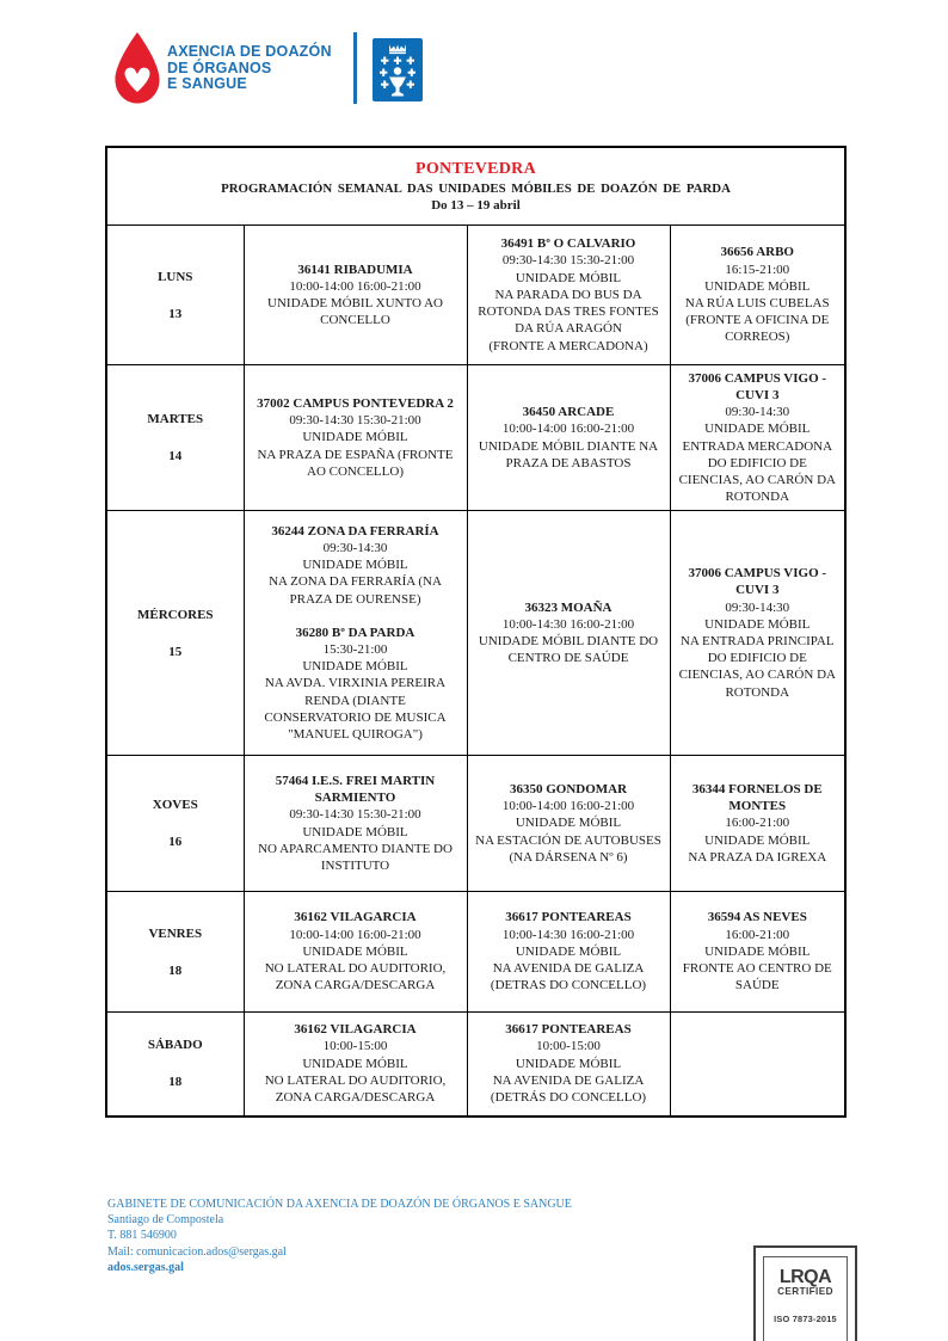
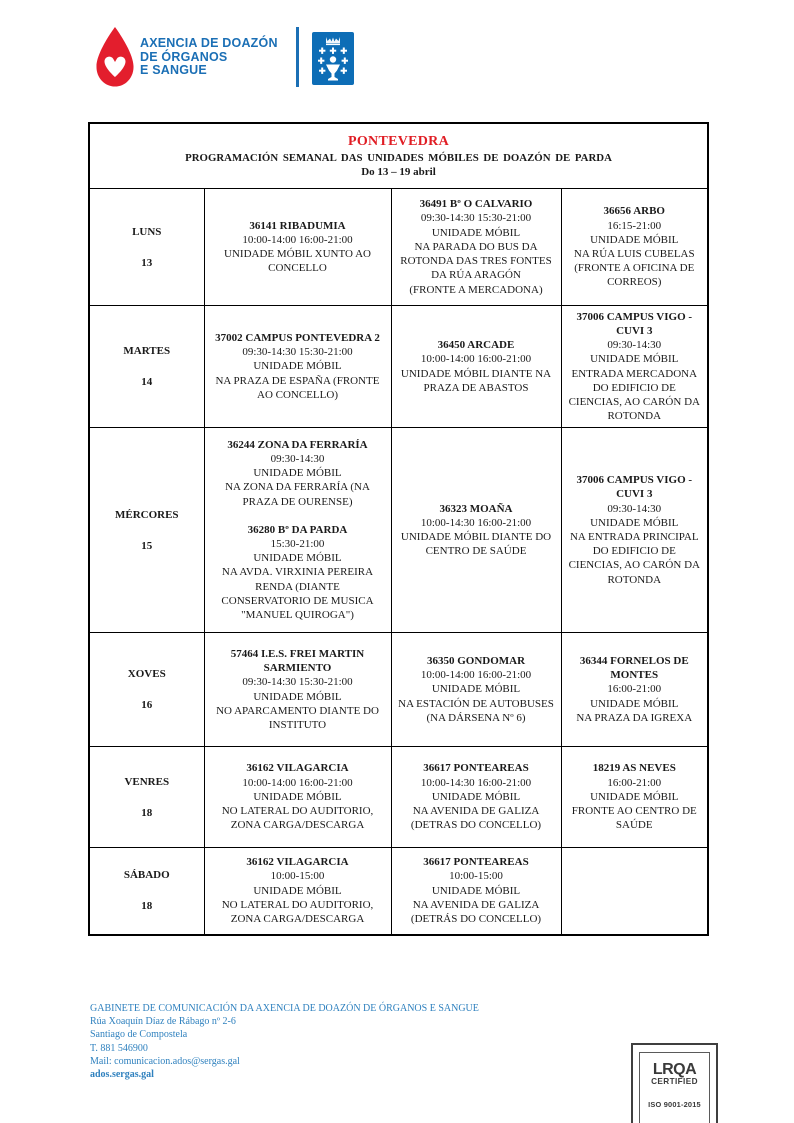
  AXENCIA DE DOAZÓN
  DE ÓRGANOS
  E SANGUE
  PONTEVEDRA PROGRAMACIÓN SEMANAL DAS UNIDADES MÓBILES DE DOAZÓN DE PARDA Do 13 – 19 abril
  LUNS13	36141 RIBADUMIA10:00-14:00 16:00-21:00UNIDADE MÓBIL XUNTO AO CONCELLO	36491 Bº O CALVARIO09:30-14:30 15:30-21:00UNIDADE MÓBILNA PARADA DO BUS DA ROTONDA DAS TRES FONTES DA RÚA ARAGÓN(FRONTE A MERCADONA)	36656 ARBO16:15-21:00UNIDADE MÓBILNA RÚA LUIS CUBELAS(FRONTE A OFICINA DE CORREOS)
  MARTES14	37002 CAMPUS PONTEVEDRA 209:30-14:30 15:30-21:00UNIDADE MÓBILNA PRAZA DE ESPAÑA (FRONTE AO CONCELLO)	36450 ARCADE10:00-14:00 16:00-21:00UNIDADE MÓBIL DIANTE NA PRAZA DE ABASTOS	37006 CAMPUS VIGO - CUVI 309:30-14:30UNIDADE MÓBILENTRADA MERCADONA DO EDIFICIO DE CIENCIAS, AO CARÓN DA ROTONDA
  MÉRCORES15	36244 ZONA DA FERRARÍA09:30-14:30UNIDADE MÓBILNA ZONA DA FERRARÍA (NA PRAZA DE OURENSE)36280 Bº DA PARDA15:30-21:00UNIDADE MÓBILNA AVDA. VIRXINIA PEREIRA RENDA (DIANTE CONSERVATORIO DE MUSICA "MANUEL QUIROGA")	36323 MOAÑA10:00-14:30 16:00-21:00UNIDADE MÓBIL DIANTE DO CENTRO DE SAÚDE	37006 CAMPUS VIGO - CUVI 309:30-14:30UNIDADE MÓBILNA ENTRADA PRINCIPAL DO EDIFICIO DE CIENCIAS, AO CARÓN DA ROTONDA
  XOVES16	57464 I.E.S. FREI MARTIN SARMIENTO09:30-14:30 15:30-21:00UNIDADE MÓBILNO APARCAMENTO DIANTE DO INSTITUTO	36350 GONDOMAR10:00-14:00 16:00-21:00UNIDADE MÓBILNA ESTACIÓN DE AUTOBUSES(NA DÁRSENA Nº 6)	36344 FORNELOS DE MONTES16:00-21:00UNIDADE MÓBILNA PRAZA DA IGREXA
- VENRES18	36162 VILAGARCIA10:00-14:00 16:00-21:00UNIDADE MÓBILNO LATERAL DO AUDITORIO, ZONA CARGA/DESCARGA	36617 PONTEAREAS10:00-14:30 16:00-21:00UNIDADE MÓBILNA AVENIDA DE GALIZA (DETRAS DO CONCELLO)	36594 AS NEVES16:00-21:00UNIDADE MÓBILFRONTE AO CENTRO DE SAÚDE
+ VENRES18	36162 VILAGARCIA10:00-14:00 16:00-21:00UNIDADE MÓBILNO LATERAL DO AUDITORIO, ZONA CARGA/DESCARGA	36617 PONTEAREAS10:00-14:30 16:00-21:00UNIDADE MÓBILNA AVENIDA DE GALIZA (DETRAS DO CONCELLO)	18219 AS NEVES16:00-21:00UNIDADE MÓBILFRONTE AO CENTRO DE SAÚDE
  SÁBADO18	36162 VILAGARCIA10:00-15:00UNIDADE MÓBILNO LATERAL DO AUDITORIO, ZONA CARGA/DESCARGA	36617 PONTEAREAS10:00-15:00UNIDADE MÓBILNA AVENIDA DE GALIZA (DETRÁS DO CONCELLO)
  GABINETE DE COMUNICACIÓN DA AXENCIA DE DOAZÓN DE ÓRGANOS E SANGUE
+ Rúa Xoaquín Díaz de Rábago nº 2-6
  Santiago de Compostela
  T. 881 546900
  Mail: comunicacion.ados@sergas.gal
  ados.sergas.gal
  LRQA
  CERTIFIED
- ISO 7873-2015
+ ISO 9001-2015
